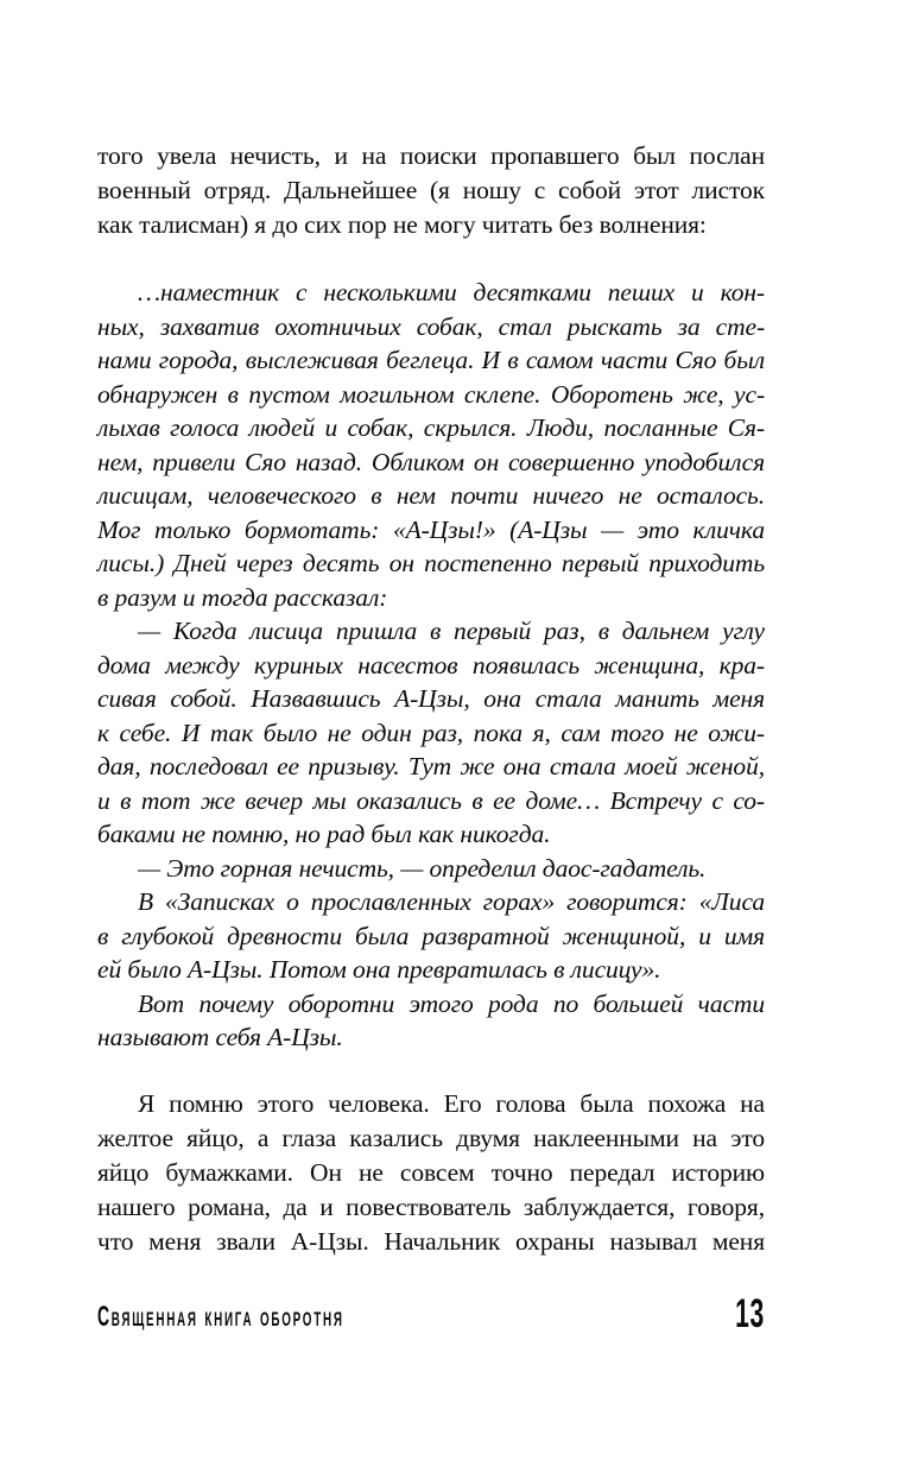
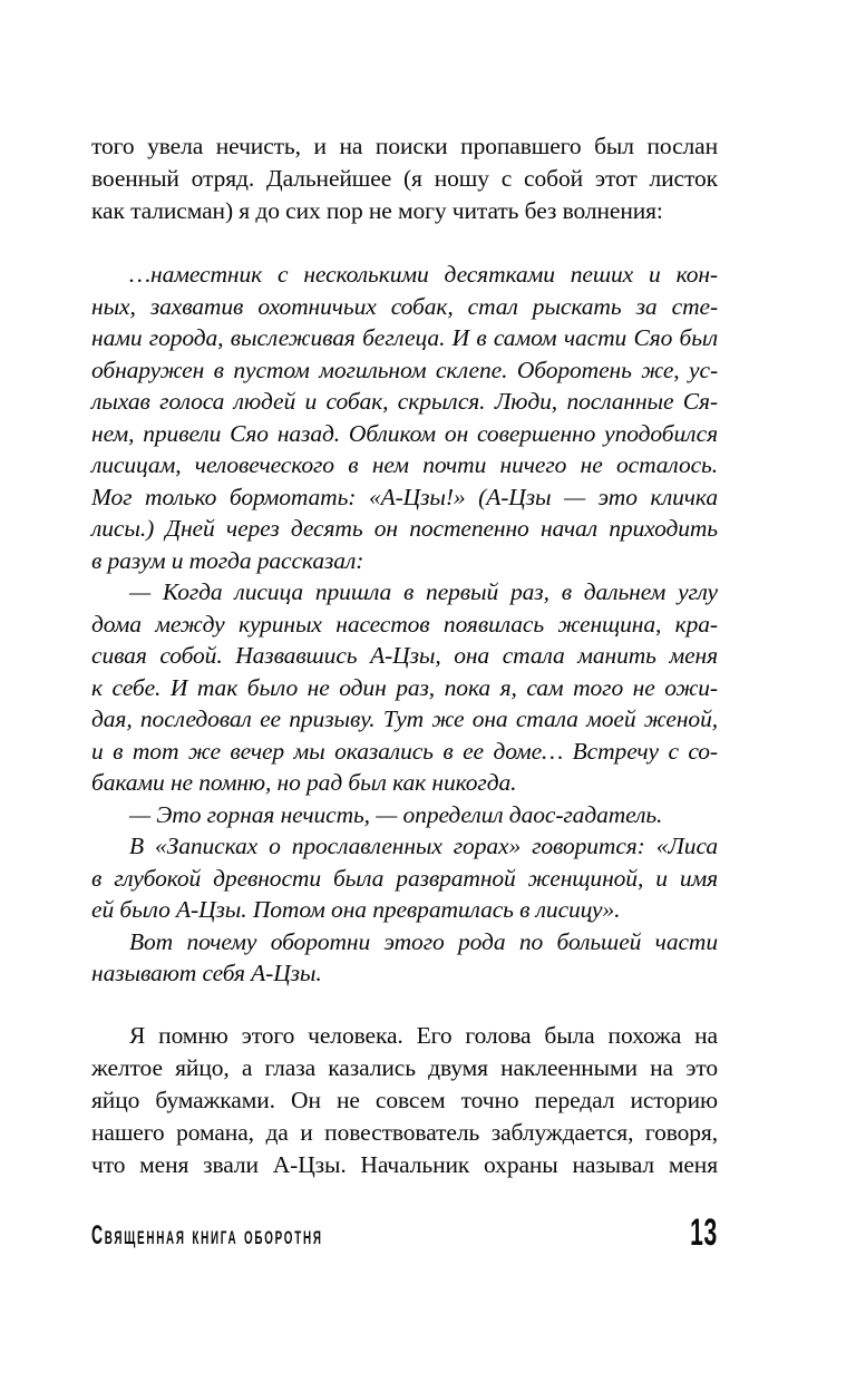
  того увела нечисть, и на поиски пропавшего был послан
  военный отряд. Дальнейшее (я ношу с собой этот листок
  как талисман) я до сих пор не могу читать без волнения:
  …наместник с несколькими десятками пеших и кон-
  ных, захватив охотничьих собак, стал рыскать за сте-
  нами города, выслеживая беглеца. И в самом части Сяо был
  обнаружен в пустом могильном склепе. Оборотень же, ус-
  лыхав голоса людей и собак, скрылся. Люди, посланные Ся-
  нем, привели Сяо назад. Обликом он совершенно уподобился
  лисицам, человеческого в нем почти ничего не осталось.
  Мог только бормотать: «А-Цзы!» (А-Цзы — это кличка
- лисы.) Дней через десять он постепенно первый приходить
+ лисы.) Дней через десять он постепенно начал приходить
  в разум и тогда рассказал:
  — Когда лисица пришла в первый раз, в дальнем углу
  дома между куриных насестов появилась женщина, кра-
  сивая собой. Назвавшись А-Цзы, она стала манить меня
  к себе. И так было не один раз, пока я, сам того не ожи-
  дая, последовал ее призыву. Тут же она стала моей женой,
  и в тот же вечер мы оказались в ее доме… Встречу с со-
  баками не помню, но рад был как никогда.
  — Это горная нечисть, — определил даос-гадатель.
  В «Записках о прославленных горах» говорится: «Лиса
  в глубокой древности была развратной женщиной, и имя
  ей было А-Цзы. Потом она превратилась в лисицу».
  Вот почему оборотни этого рода по большей части
  называют себя А-Цзы.
  Я помню этого человека. Его голова была похожа на
  желтое яйцо, а глаза казались двумя наклеенными на это
  яйцо бумажками. Он не совсем точно передал историю
  нашего романа, да и повествователь заблуждается, говоря,
  что меня звали А-Цзы. Начальник охраны называл меня
  Священная книга оборотня
  13
